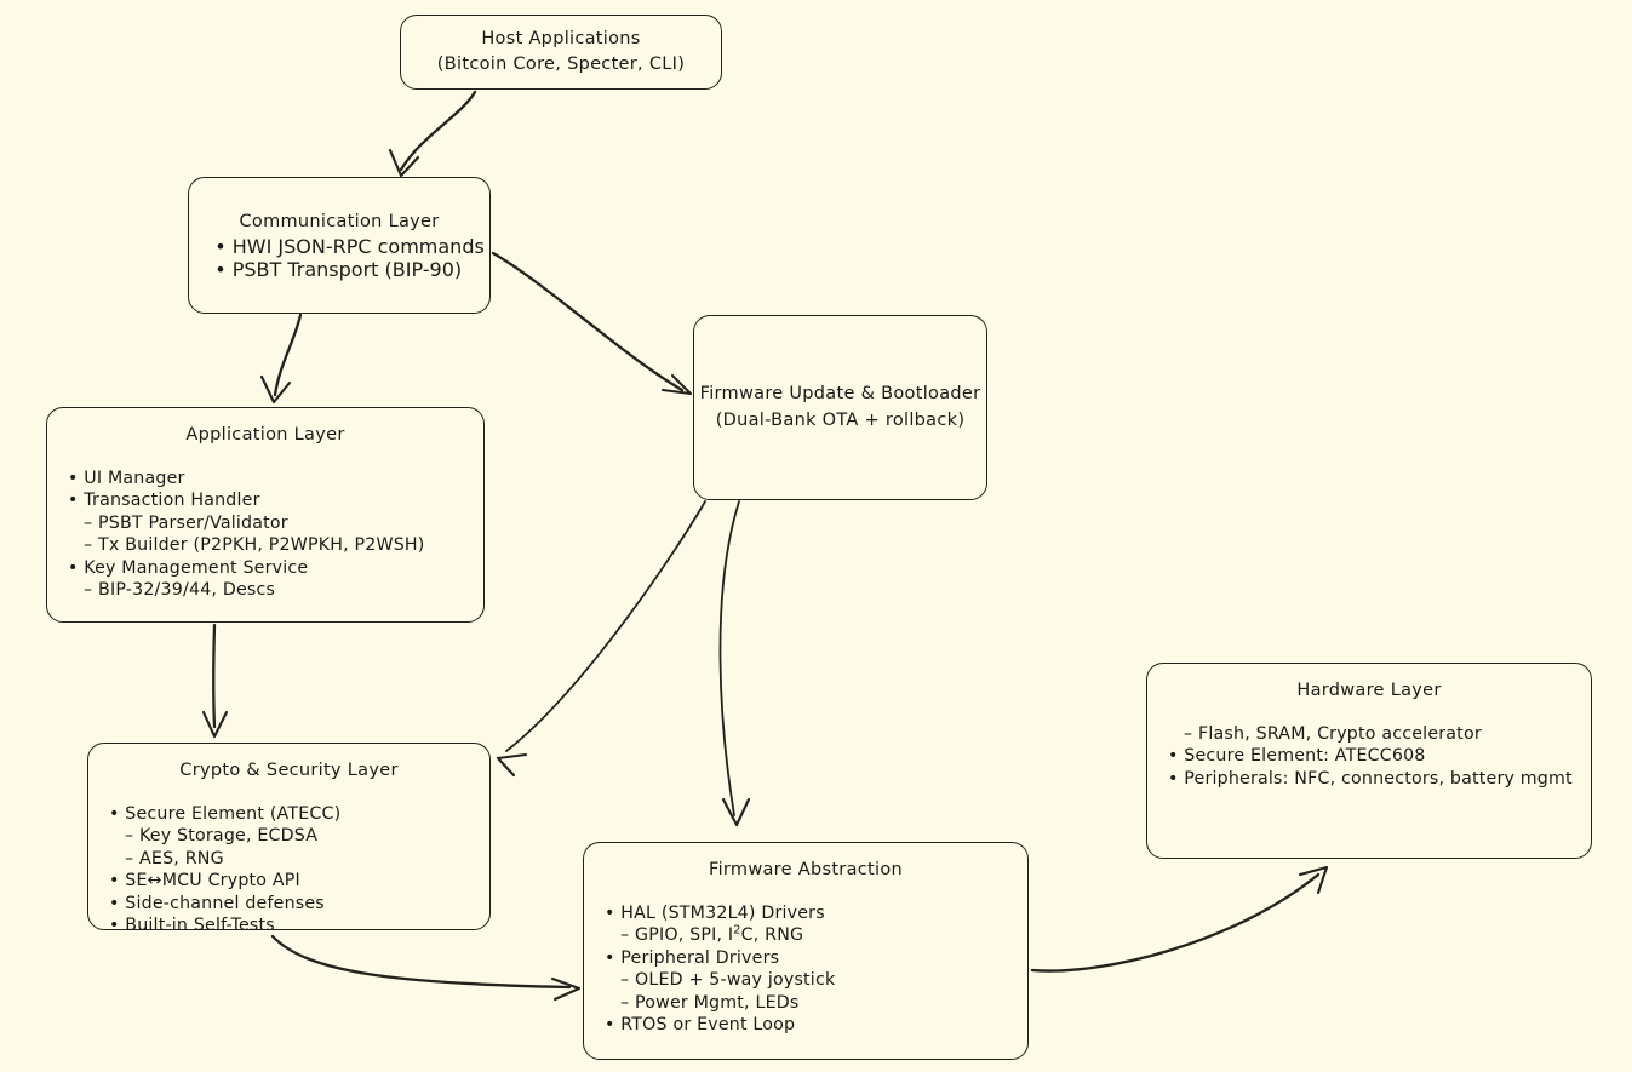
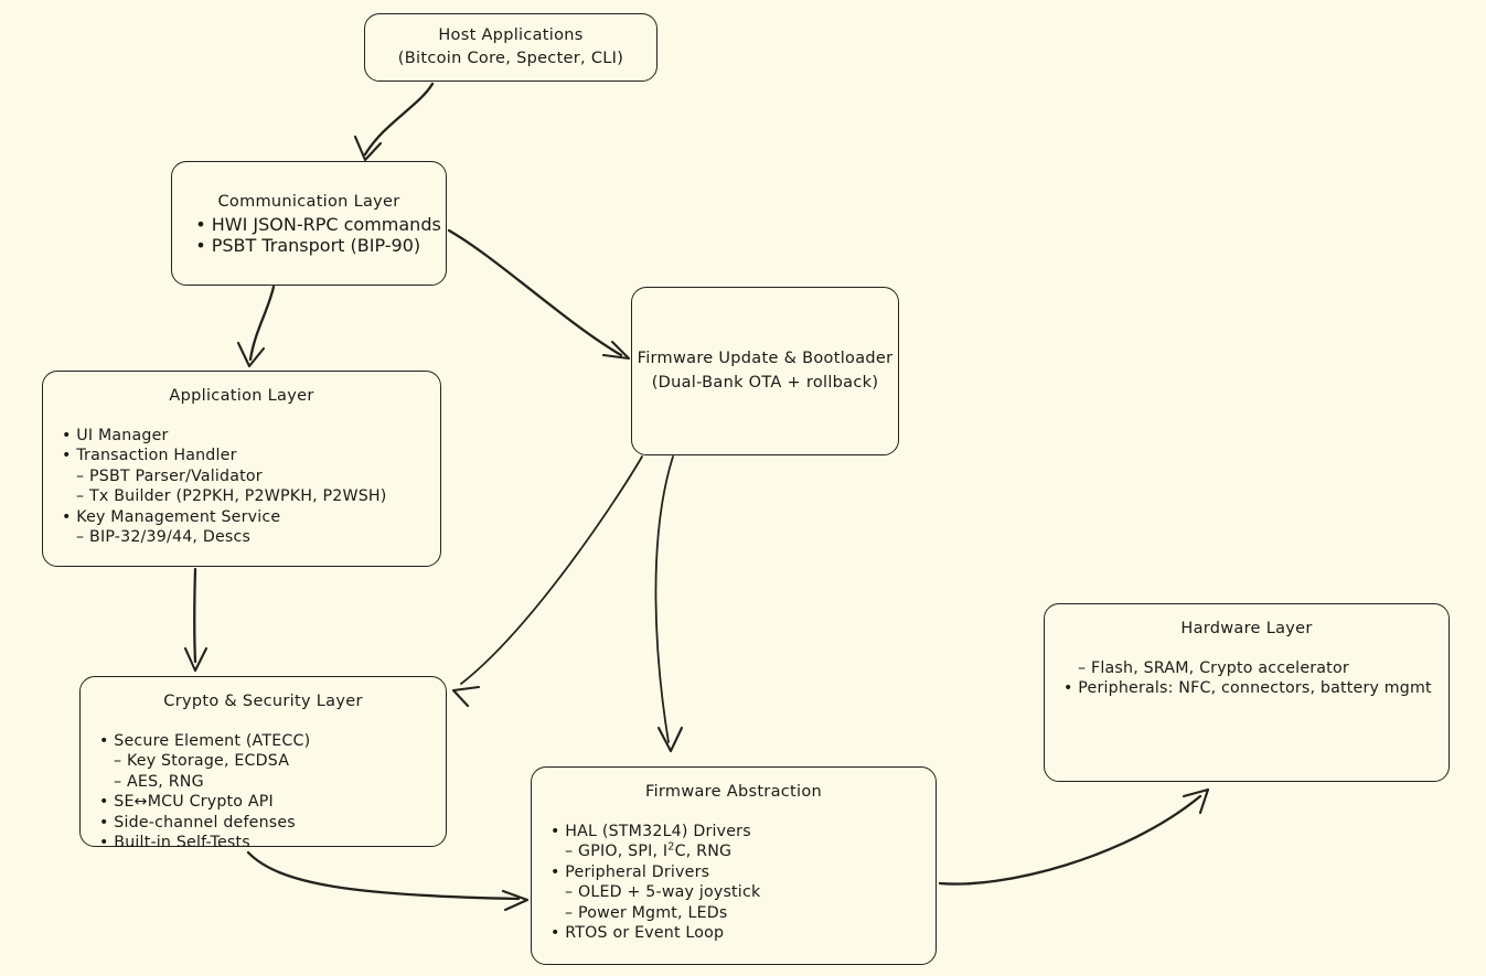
  Host Applications
  (Bitcoin Core, Specter, CLI)
  Communication Layer
  HWI JSON-RPC commands
  PSBT Transport (BIP-90)
  Application Layer
  UI Manager
  Transaction Handler
  PSBT Parser/Validator
  Tx Builder (P2PKH, P2WPKH, P2WSH)
  Key Management Service
  BIP-32/39/44, Descs
  Firmware Update & Bootloader
  (Dual-Bank OTA + rollback)
  Crypto & Security Layer
  Secure Element (ATECC)
  Key Storage, ECDSA
  AES, RNG
  SE↔MCU Crypto API
  Side-channel defenses
  Built-in Self-Tests
  Firmware Abstraction
  HAL (STM32L4) Drivers
  GPIO, SPI, I2C, RNG
  Peripheral Drivers
  OLED + 5-way joystick
  Power Mgmt, LEDs
  RTOS or Event Loop
  Hardware Layer
  Flash, SRAM, Crypto accelerator
- Secure Element: ATECC608
  Peripherals: NFC, connectors, battery mgmt
